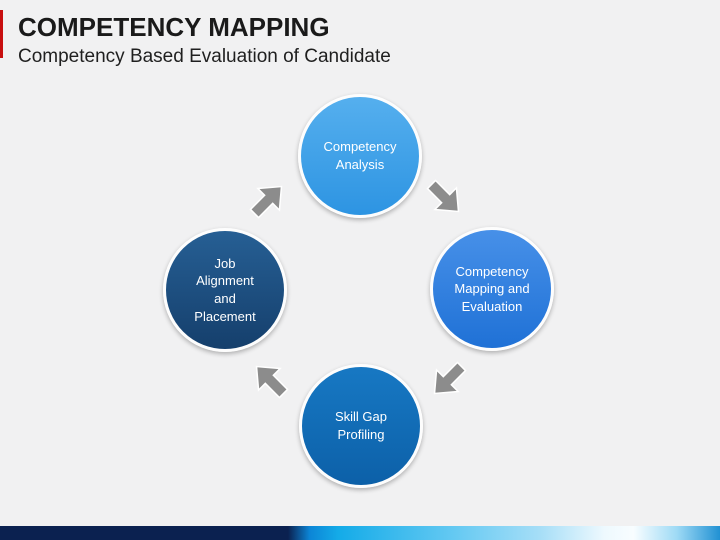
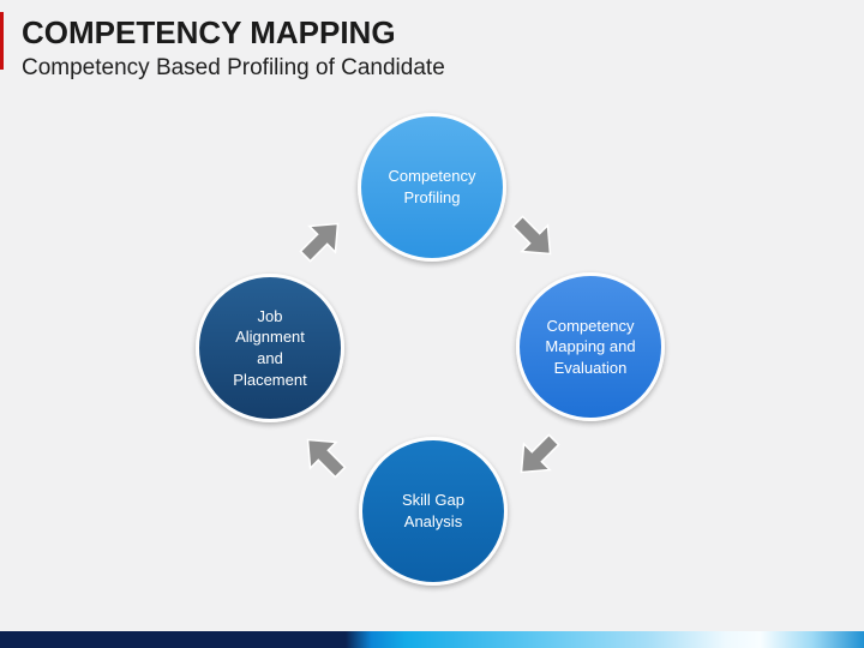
  COMPETENCY MAPPING
- Competency Based Evaluation of Candidate
+ Competency Based Profiling of Candidate
  Competency
- Analysis
+ Profiling
  Competency
  Mapping and
  Evaluation
  Skill Gap
- Profiling
+ Analysis
  Job
  Alignment
  and
  Placement
